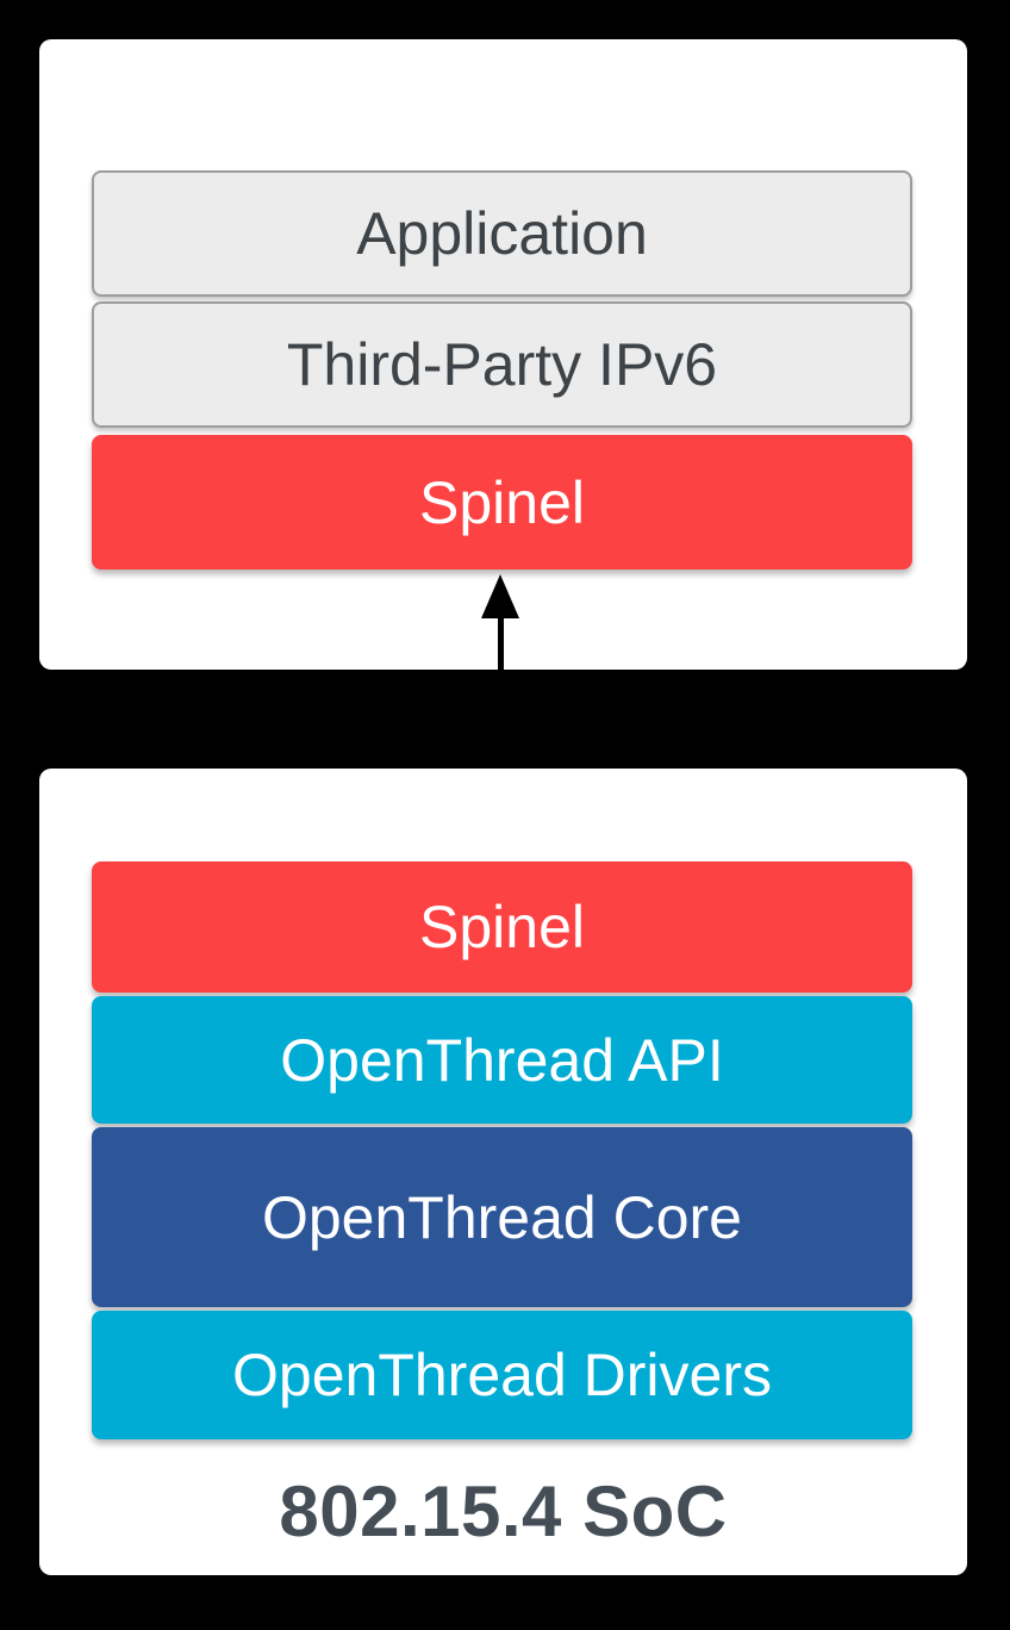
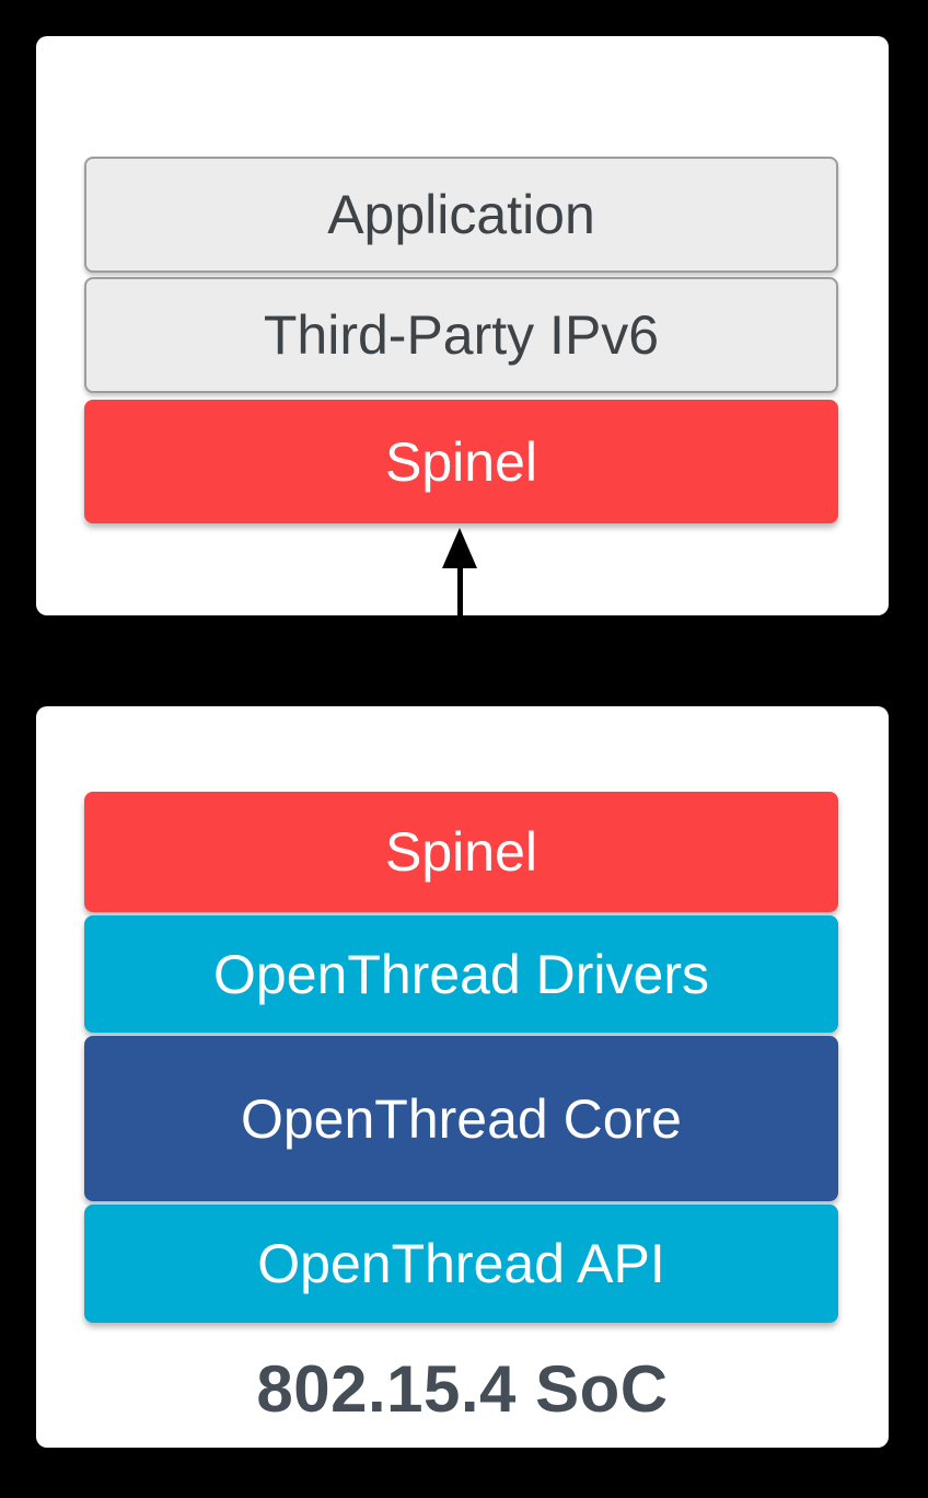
  Application
  Third-Party IPv6
  Spinel
  Spinel
- OpenThread API
+ OpenThread Drivers
  OpenThread Core
- OpenThread Drivers
+ OpenThread API
  802.15.4 SoC
